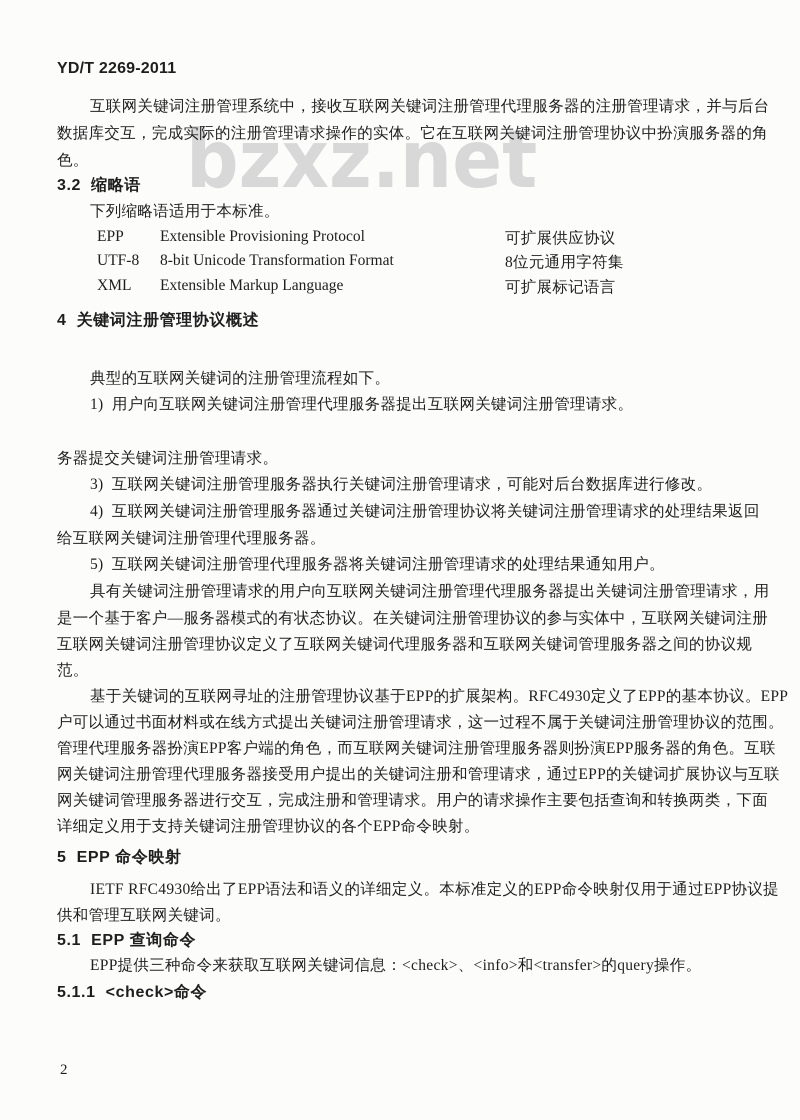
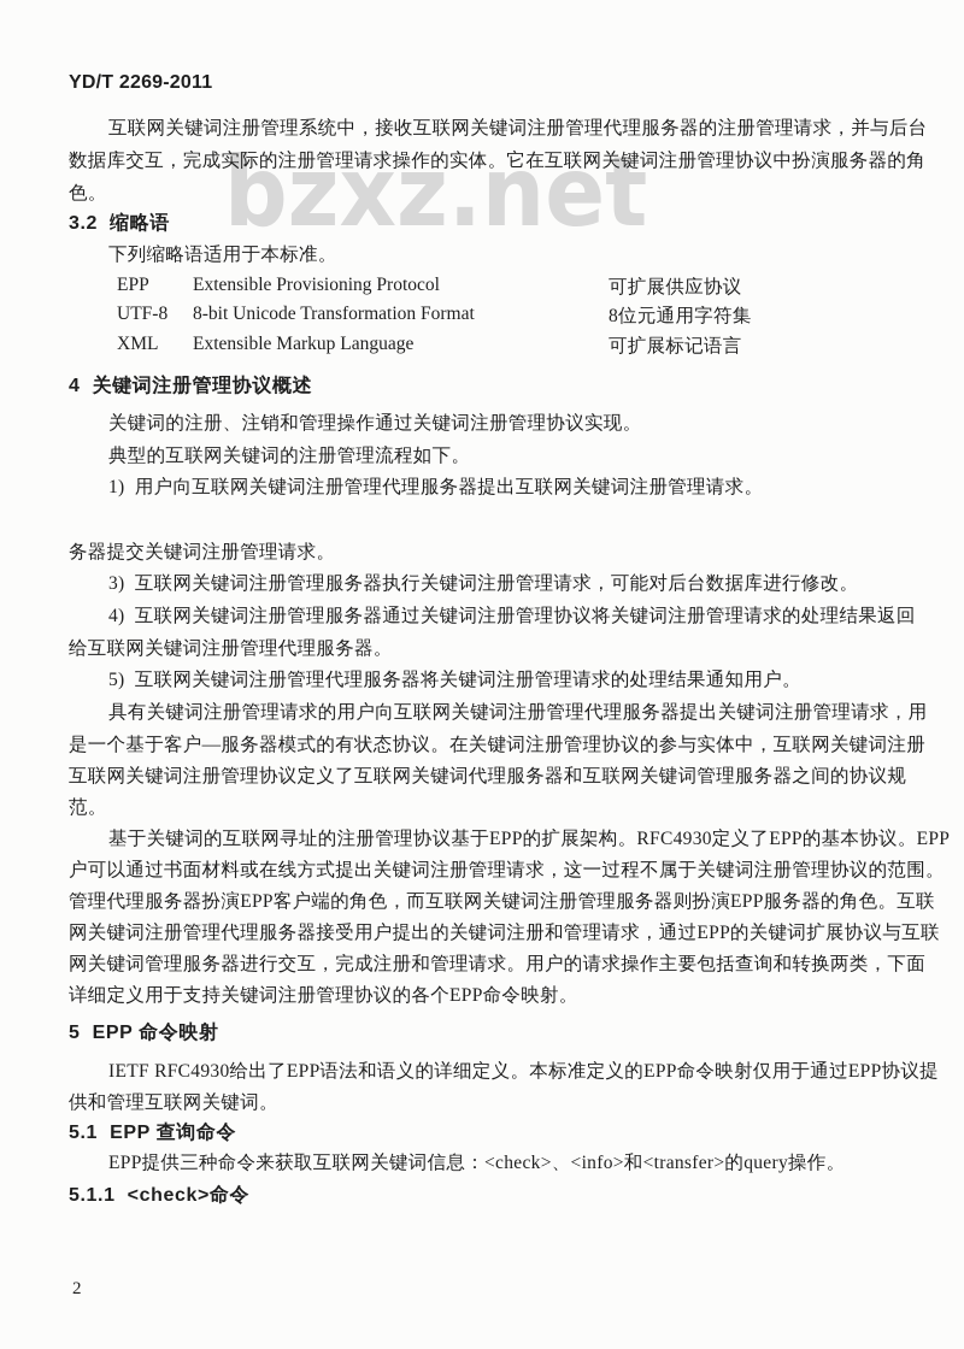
  bzxz.net
  YD/T 2269-2011
  互联网关键词注册管理系统中，接收互联网关键词注册管理代理服务器的注册管理请求，并与后台
  数据库交互，完成实际的注册管理请求操作的实体。它在互联网关键词注册管理协议中扮演服务器的角
  色。
  3.2 缩略语
  下列缩略语适用于本标准。
  EPP
  Extensible Provisioning Protocol
  可扩展供应协议
  UTF-8
  8-bit Unicode Transformation Format
  8位元通用字符集
  XML
  Extensible Markup Language
  可扩展标记语言
  4 关键词注册管理协议概述
+ 关键词的注册、注销和管理操作通过关键词注册管理协议实现。
  典型的互联网关键词的注册管理流程如下。
  1) 用户向互联网关键词注册管理代理服务器提出互联网关键词注册管理请求。
  务器提交关键词注册管理请求。
  3) 互联网关键词注册管理服务器执行关键词注册管理请求，可能对后台数据库进行修改。
  4) 互联网关键词注册管理服务器通过关键词注册管理协议将关键词注册管理请求的处理结果返回
  给互联网关键词注册管理代理服务器。
  5) 互联网关键词注册管理代理服务器将关键词注册管理请求的处理结果通知用户。
  具有关键词注册管理请求的用户向互联网关键词注册管理代理服务器提出关键词注册管理请求，用
  是一个基于客户—服务器模式的有状态协议。在关键词注册管理协议的参与实体中，互联网关键词注册
  互联网关键词注册管理协议定义了互联网关键词代理服务器和互联网关键词管理服务器之间的协议规
  范。
  基于关键词的互联网寻址的注册管理协议基于EPP的扩展架构。RFC4930定义了EPP的基本协议。EPP
  户可以通过书面材料或在线方式提出关键词注册管理请求，这一过程不属于关键词注册管理协议的范围。
  管理代理服务器扮演EPP客户端的角色，而互联网关键词注册管理服务器则扮演EPP服务器的角色。互联
  网关键词注册管理代理服务器接受用户提出的关键词注册和管理请求，通过EPP的关键词扩展协议与互联
  网关键词管理服务器进行交互，完成注册和管理请求。用户的请求操作主要包括查询和转换两类，下面
  详细定义用于支持关键词注册管理协议的各个EPP命令映射。
  5 EPP 命令映射
  IETF RFC4930给出了EPP语法和语义的详细定义。本标准定义的EPP命令映射仅用于通过EPP协议提
  供和管理互联网关键词。
  5.1 EPP 查询命令
  EPP提供三种命令来获取互联网关键词信息：<check>、<info>和<transfer>的query操作。
  5.1.1 <check>命令
  2
